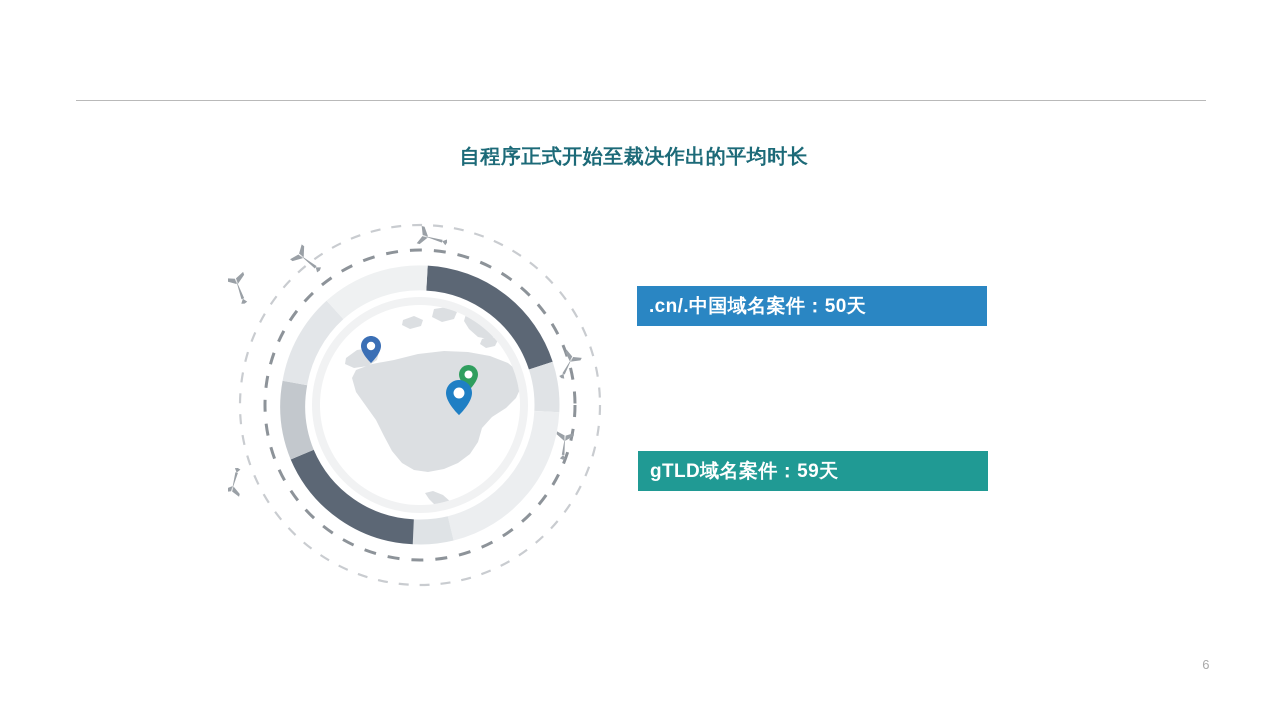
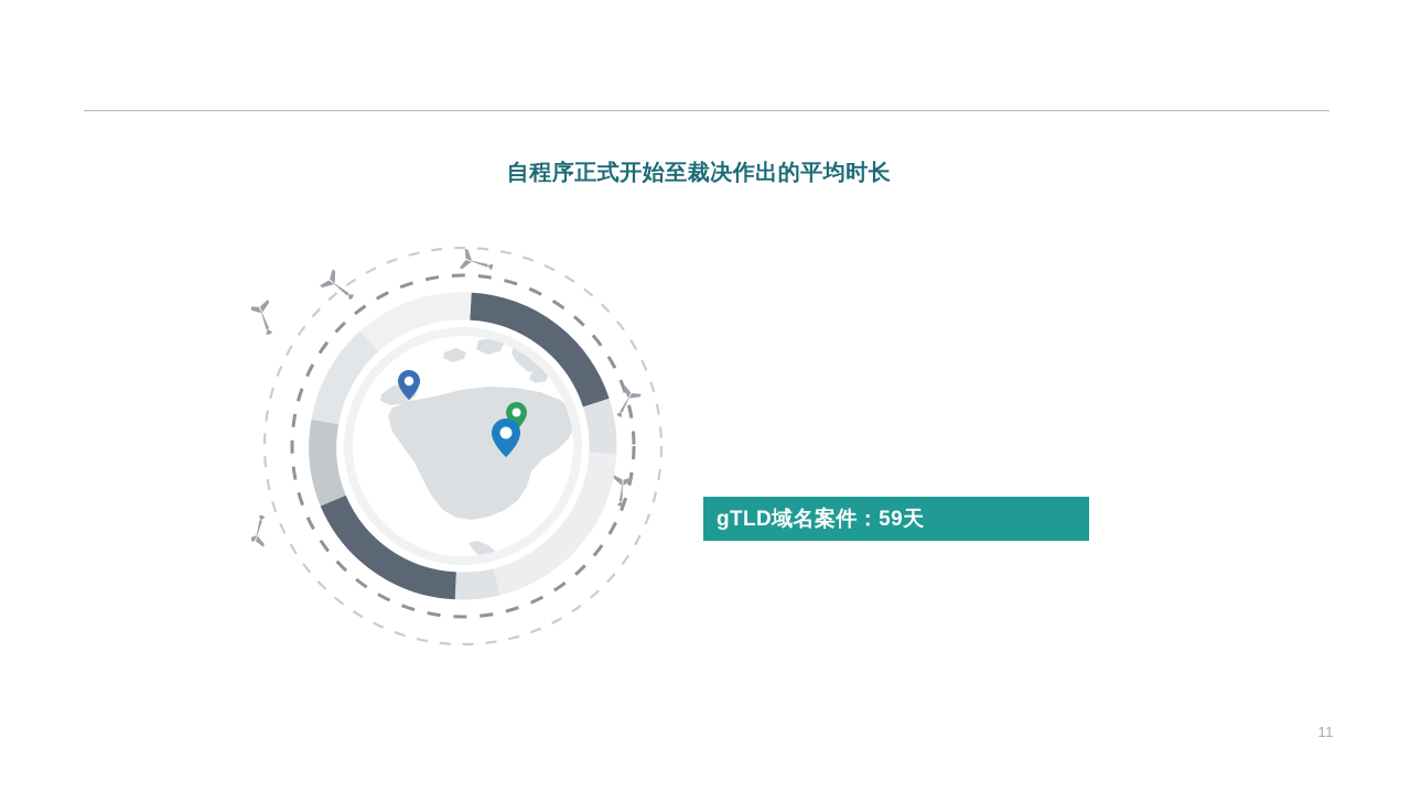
  自程序正式开始至裁决作出的平均时长
- .cn/.中国域名案件：50天
  gTLD域名案件：59天
- 6
+ 11
